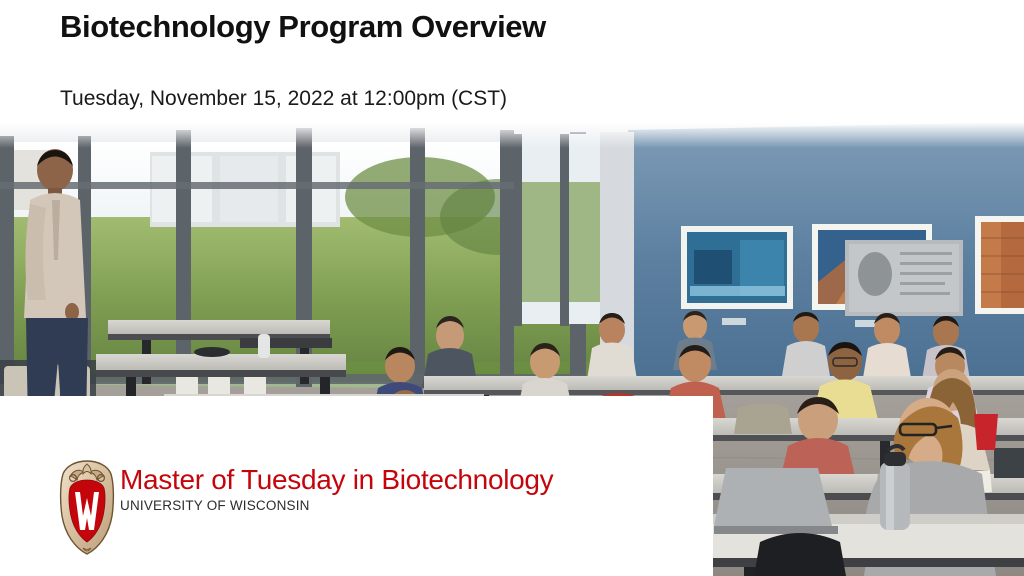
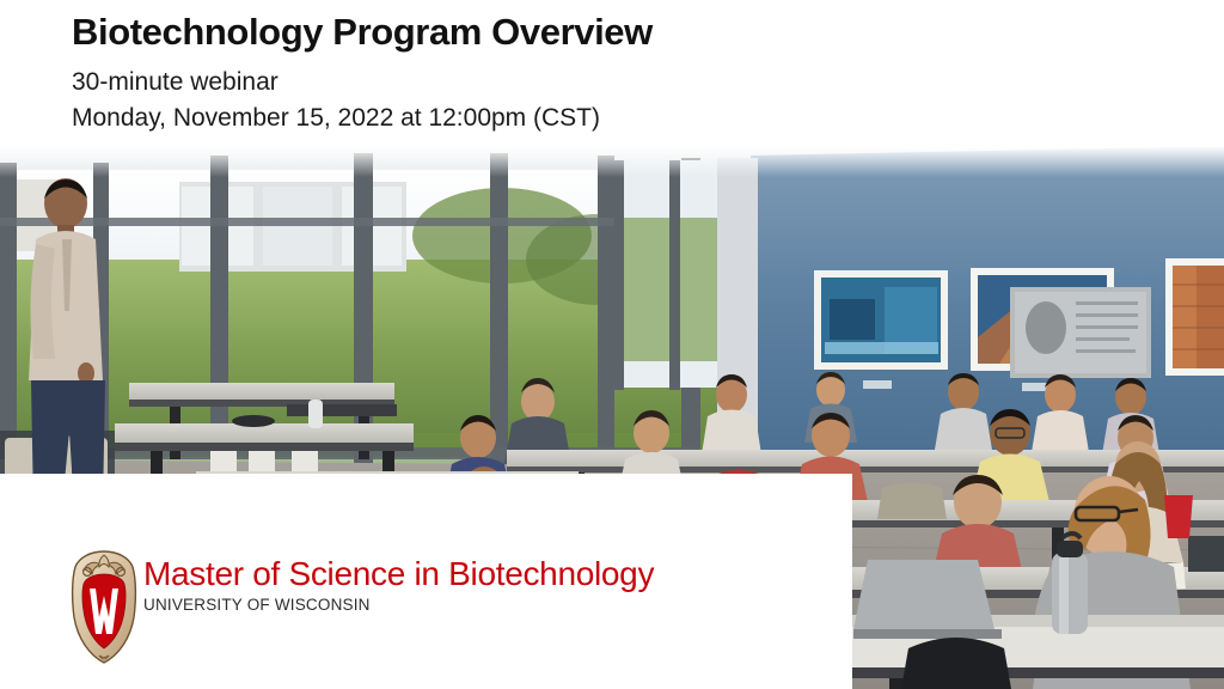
  Biotechnology Program Overview
+ 30-minute webinar
- Tuesday, November 15, 2022 at 12:00pm (CST)
+ Monday, November 15, 2022 at 12:00pm (CST)
- Master of Tuesday in Biotechnology
+ Master of Science in Biotechnology
  UNIVERSITY OF WISCONSIN
